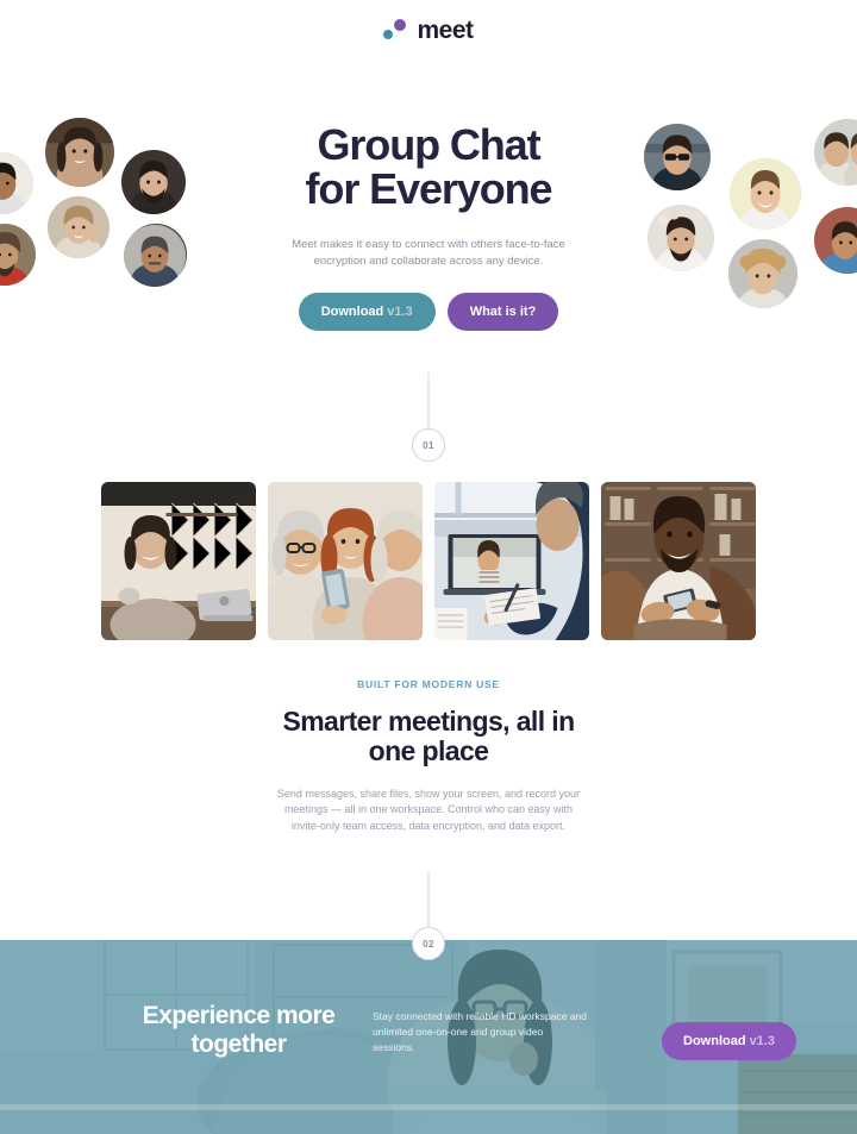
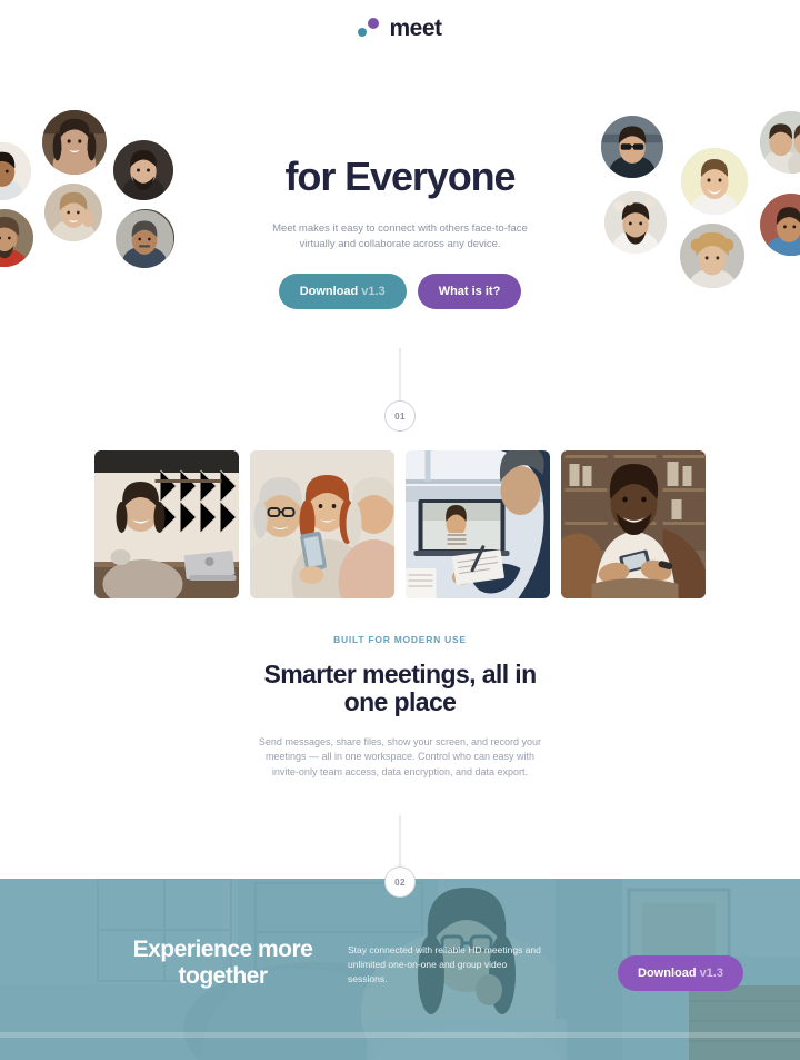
  meet
- Group Chat
  for Everyone
- Meet makes it easy to connect with others face-to-face encryption and collaborate across any device.
+ Meet makes it easy to connect with others face-to-face virtually and collaborate across any device.
  Download v1.3
  What is it?
  01
  BUILT FOR MODERN USE
  Smarter meetings, all in
  one place
  Send messages, share files, show your screen, and record your meetings — all in one workspace. Control who can easy with invite-only team access, data encryption, and data export.
  Experience more
  together
- Stay connected with reliable HD workspace and unlimited one-on-one and group video sessions.
+ Stay connected with reliable HD meetings and unlimited one-on-one and group video sessions.
  Download v1.3
  02
